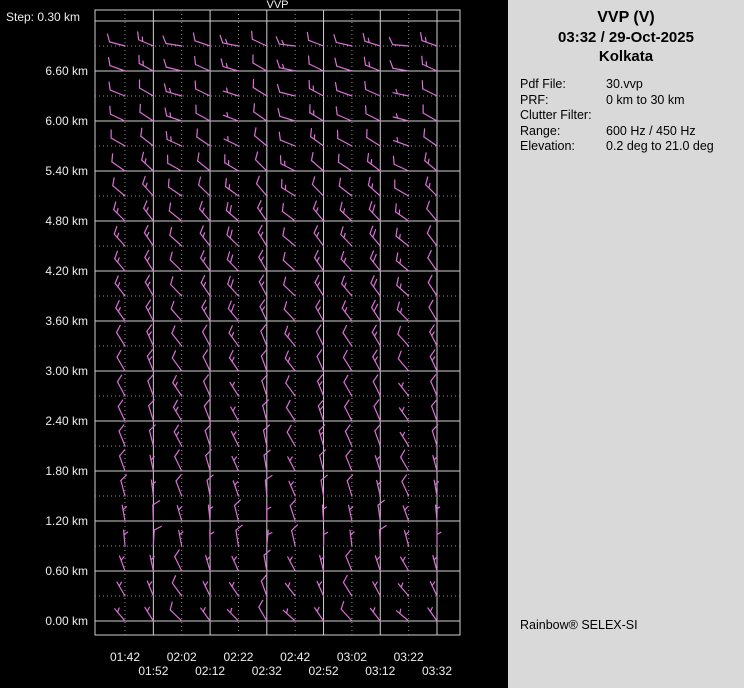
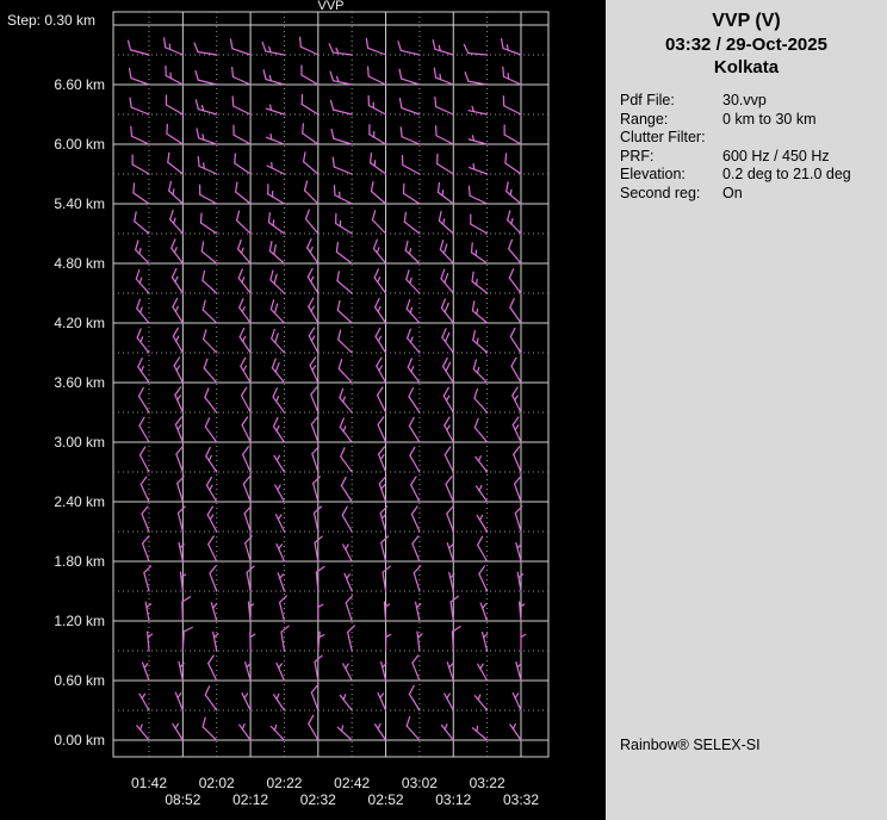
  Step: 0.30 km
  VVP
  6.60 km
  6.00 km
  5.40 km
  4.80 km
  4.20 km
  3.60 km
  3.00 km
  2.40 km
  1.80 km
  1.20 km
  0.60 km
  0.00 km
  01:42
  02:02
  02:22
  02:42
  03:02
  03:22
- 01:52
+ 08:52
  02:12
  02:32
  02:52
  03:12
  03:32
  VVP (V)
  03:32 / 29-Oct-2025
  Kolkata
  Pdf File:
  30.vvp
- PRF:
+ Range:
  0 km to 30 km
  Clutter Filter:
- Range:
+ PRF:
  600 Hz / 450 Hz
  Elevation:
  0.2 deg to 21.0 deg
+ Second reg:
+ On
  Rainbow® SELEX-SI
